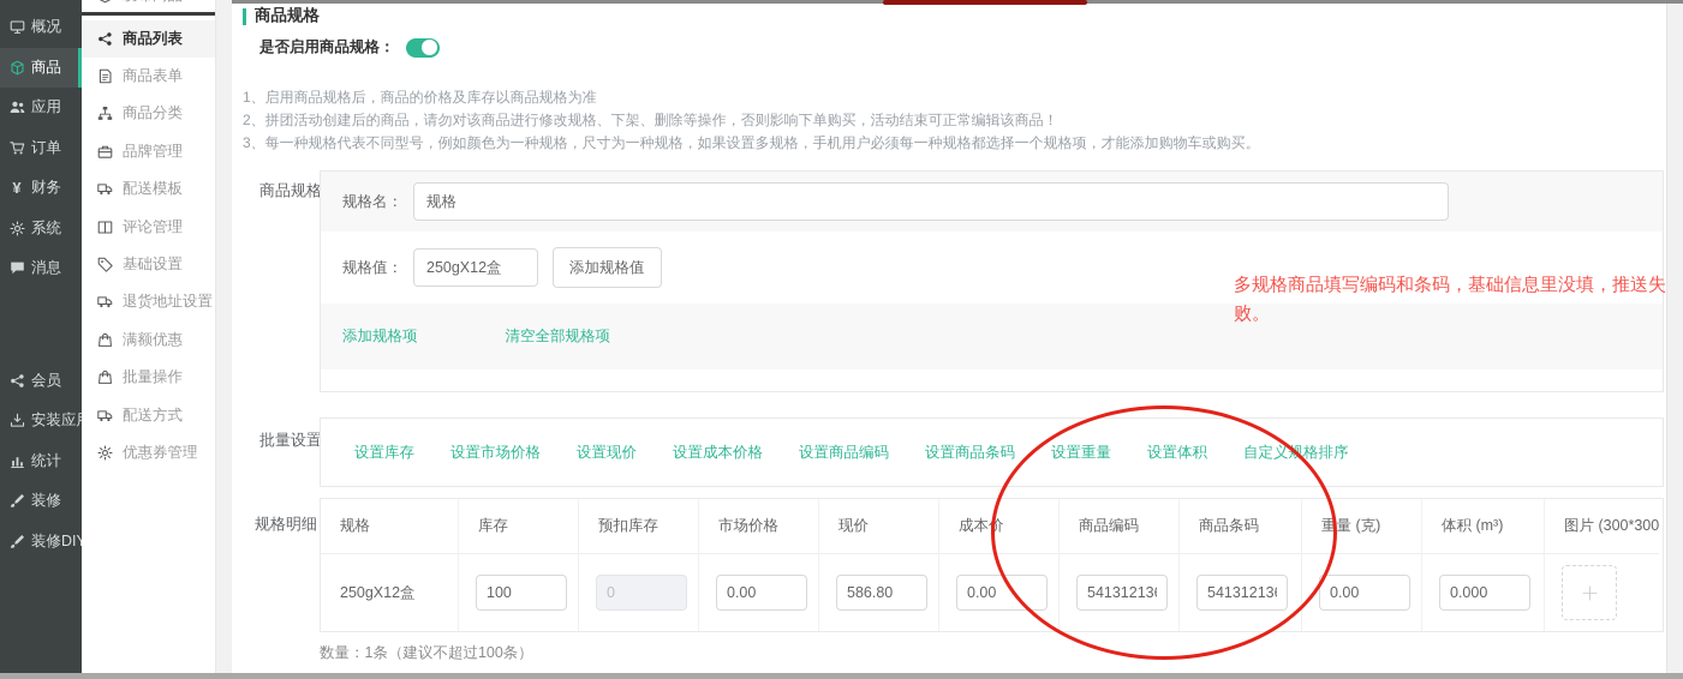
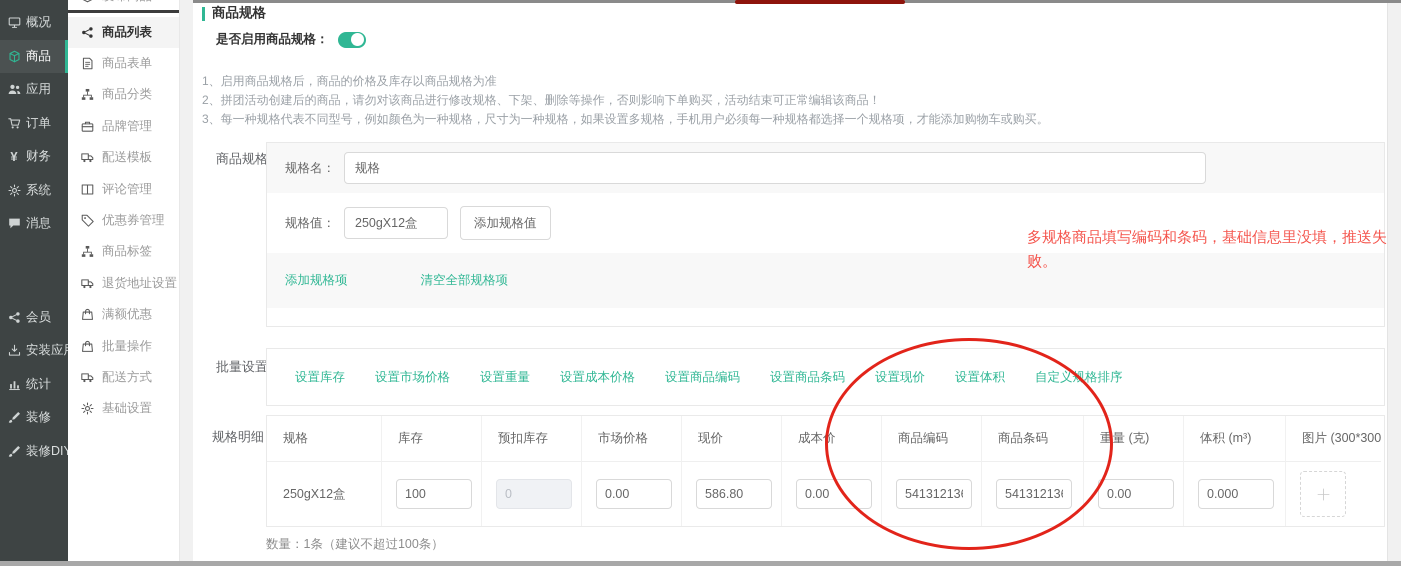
  概况
  商品
  应用
  订单
  ¥
  财务
  系统
  消息
  会员
  安装应
  统计
  装修
  装修DI
  商品列表
  商品表单
  商品分类
  品牌管理
  配送模板
  评论管理
- 基础设置
+ 优惠券管理
+ 商品标签
  退货地址设置
  满额优惠
  批量操作
  配送方式
- 优惠券管理
+ 基础设置
  商品规格
  是否启用商品规格：
  1、启用商品规格后，商品的价格及库存以商品规格为准
  2、拼团活动创建后的商品，请勿对该商品进行修改规格、下架、删除等操作，否则影响下单购买，活动结束可正常编辑该商品！
  3、每一种规格代表不同型号，例如颜色为一种规格，尺寸为一种规格，如果设置多规格，手机用户必须每一种规格都选择一个规格项，才能添加购物车或购买。
  商品规格
  规格名：
  规格
  规格值：
  250gX12盒
  添加规格值
  添加规格项
  清空全部规格项
  批量设置
  设置库存
  设置市场价格
- 设置现价
+ 设置重量
  设置成本价格
  设置商品编码
  设置商品条码
- 设置重量
+ 设置现价
  设置体积
  自定义规格排序
  规格明细
  规格
  库存
  预扣库存
  市场价格
  现价
  成本价
  商品编码
  商品条码
  重量 (克)
  体积 (m³)
  图片 (300*300
  250gX12盒
  100
  0
  0.00
  586.80
  0.00
  54131213
  54131213
  0.00
  0.000
  数量：1条（建议不超过100条）
  多规格商品填写编码和条码，基础信息里没填，推送失败。
